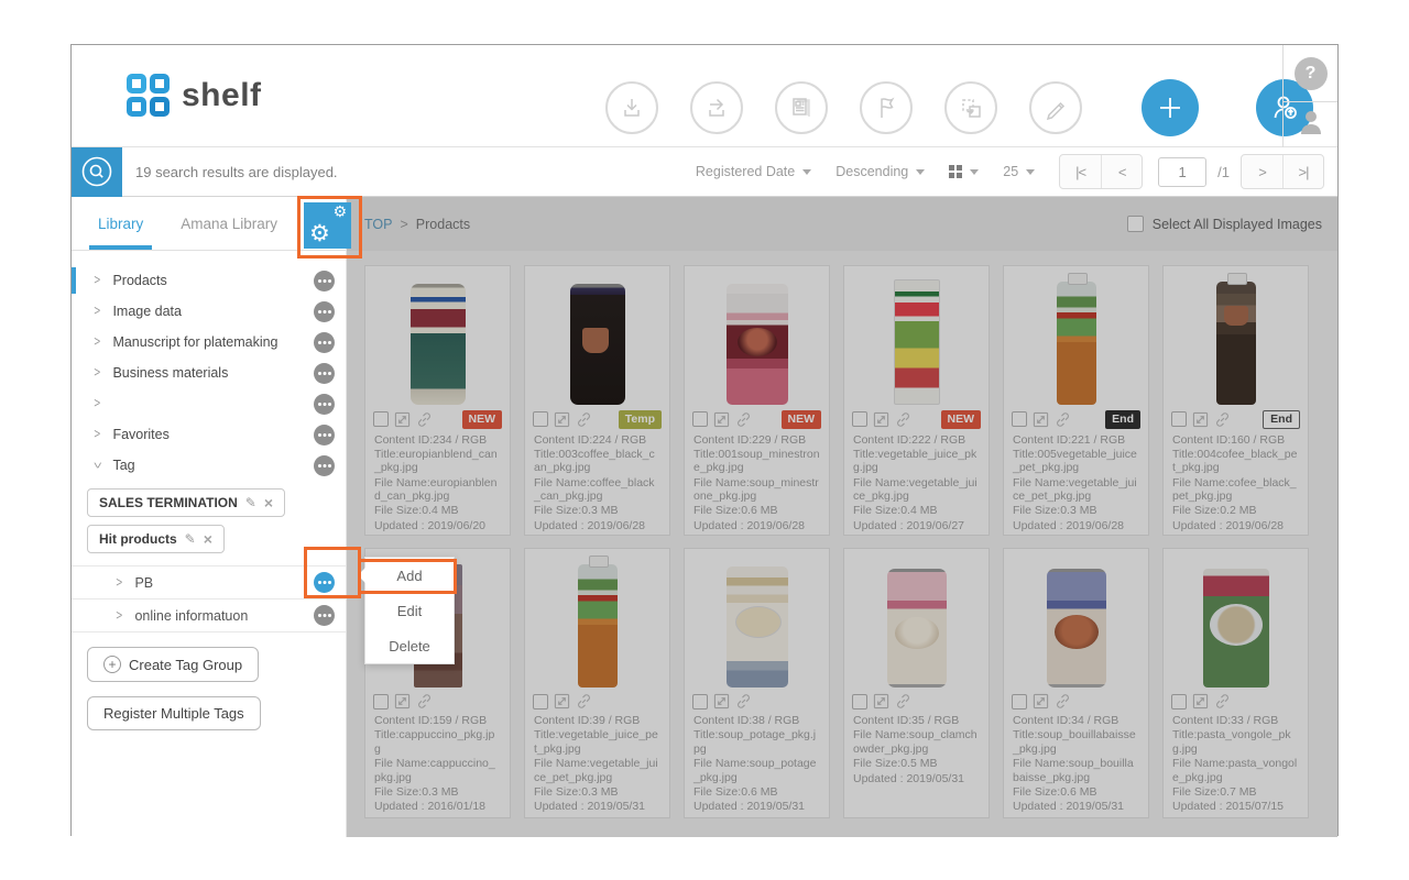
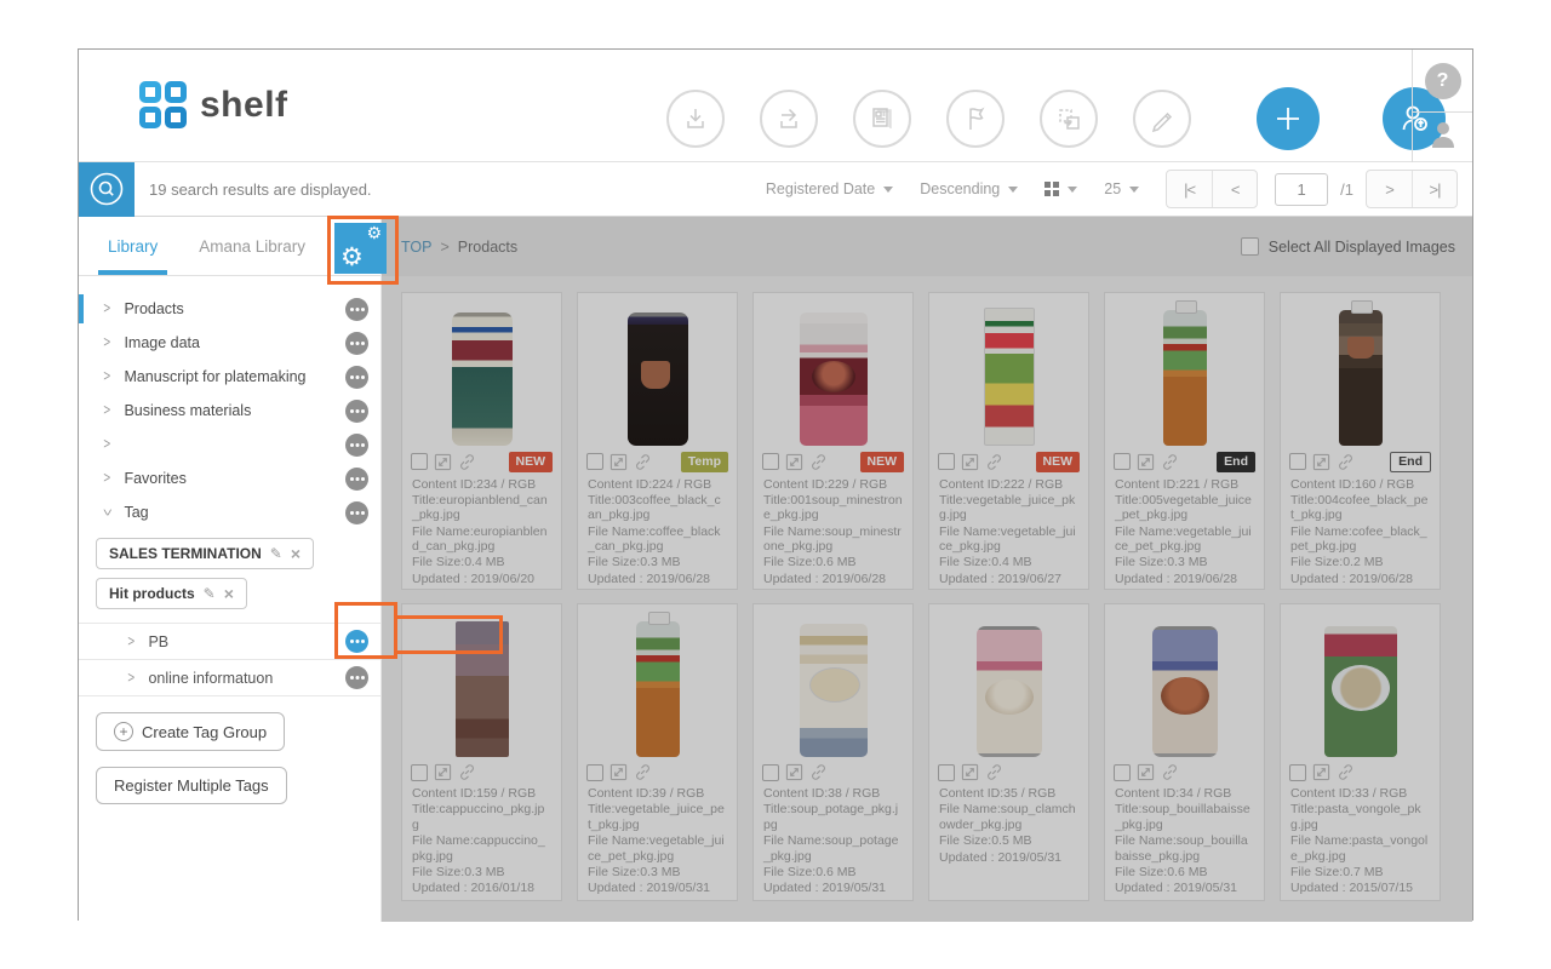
  shelf
  ?
  19 search results are displayed.
  Registered Date
  Descending
  25
  |<
  <
  1
  /1
  >
  >|
  Library
  Amana Library
  ⚙
  ⚙
  >
  Prodacts
  >
  Image data
  >
  Manuscript for platemaking
  >
  Business materials
  >
  >
  Favorites
  Tag
  SALES TERMINATION
  ✎
  ×
  Hit products
  ✎
  ×
  >
  PB
  >
  online informatuon
  +
  Create Tag Group
  Register Multiple Tags
  TOP > Prodacts
  Select All Displayed Images
  NEW
  Content ID:234 / RGB
  Title:europianblend_can_pkg.jpg
  File Name:europianblend_can_pkg.jpg
  File Size:0.4 MB
  Updated : 2019/06/20
  Temp
  Content ID:224 / RGB
  Title:003coffee_black_can_pkg.jpg
  File Name:coffee_black_can_pkg.jpg
  File Size:0.3 MB
  Updated : 2019/06/28
  NEW
  Content ID:229 / RGB
  Title:001soup_minestrone_pkg.jpg
  File Name:soup_minestrone_pkg.jpg
  File Size:0.6 MB
  Updated : 2019/06/28
  NEW
  Content ID:222 / RGB
  Title:vegetable_juice_pkg.jpg
  File Name:vegetable_juice_pkg.jpg
  File Size:0.4 MB
  Updated : 2019/06/27
  End
  Content ID:221 / RGB
  Title:005vegetable_juice_pet_pkg.jpg
  File Name:vegetable_juice_pet_pkg.jpg
  File Size:0.3 MB
  Updated : 2019/06/28
  End
  Content ID:160 / RGB
  Title:004cofee_black_pet_pkg.jpg
  File Name:cofee_black_pet_pkg.jpg
  File Size:0.2 MB
  Updated : 2019/06/28
  Content ID:159 / RGB
  Title:cappuccino_pkg.jpg
  File Name:cappuccino_pkg.jpg
  File Size:0.3 MB
  Updated : 2016/01/18
  Content ID:39 / RGB
  Title:vegetable_juice_pet_pkg.jpg
  File Name:vegetable_juice_pet_pkg.jpg
  File Size:0.3 MB
  Updated : 2019/05/31
  Content ID:38 / RGB
  Title:soup_potage_pkg.jpg
  File Name:soup_potage_pkg.jpg
  File Size:0.6 MB
  Updated : 2019/05/31
  Content ID:35 / RGB
  File Name:soup_clamchowder_pkg.jpg
  File Size:0.5 MB
  Updated : 2019/05/31
  Content ID:34 / RGB
  Title:soup_bouillabaisse_pkg.jpg
  File Name:soup_bouillabaisse_pkg.jpg
  File Size:0.6 MB
  Updated : 2019/05/31
  Content ID:33 / RGB
  Title:pasta_vongole_pkg.jpg
  File Name:pasta_vongole_pkg.jpg
  File Size:0.7 MB
  Updated : 2015/07/15
- Add
- Edit
- Delete
